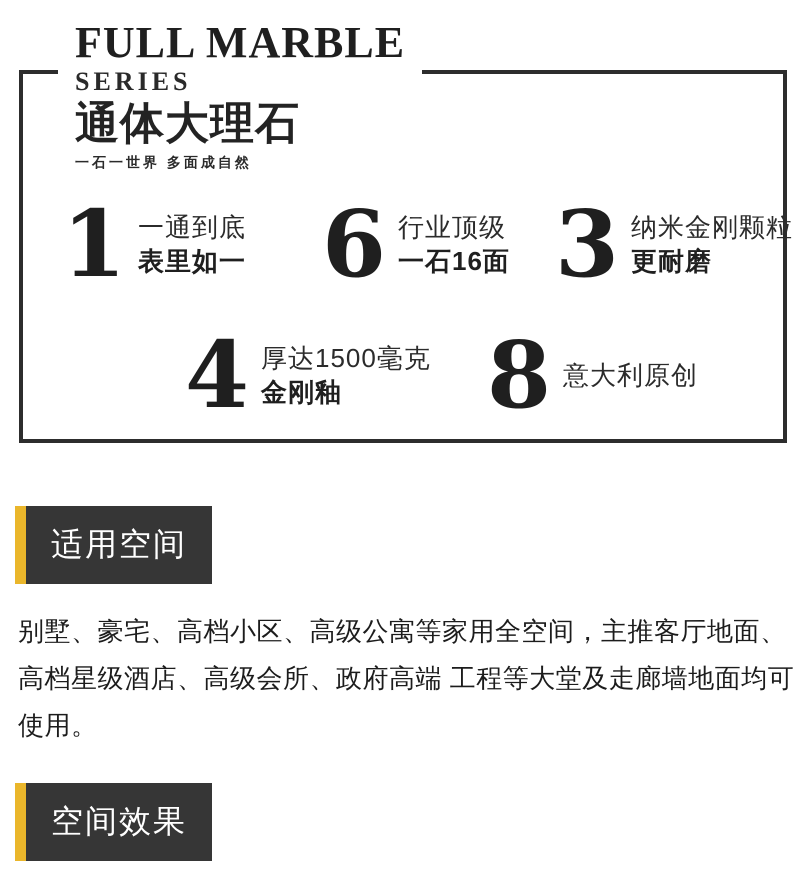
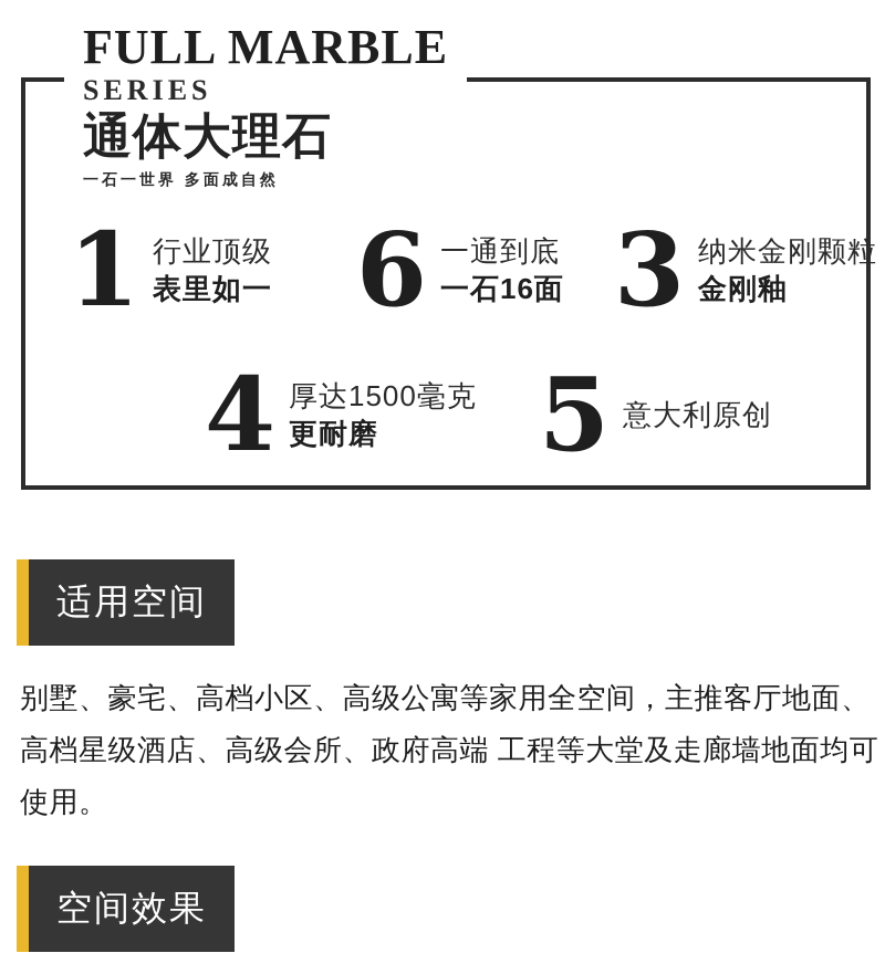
  FULL MARBLE
  SERIES
  通体大理石
  一石一世界 多面成自然
  1
- 一通到底
+ 行业顶级
  表里如一
  6
- 行业顶级
+ 一通到底
  一石16面
  3
  纳米金刚颗粒
- 更耐磨
+ 金刚釉
  4
  厚达1500毫克
- 金刚釉
+ 更耐磨
- 8
+ 5
  意大利原创
  适用空间
  别墅、豪宅、高档小区、高级公寓等家用全空间，主推客厅地面、
  高档星级酒店、高级会所、政府高端 工程等大堂及走廊墙地面均可
  使用。
  空间效果
